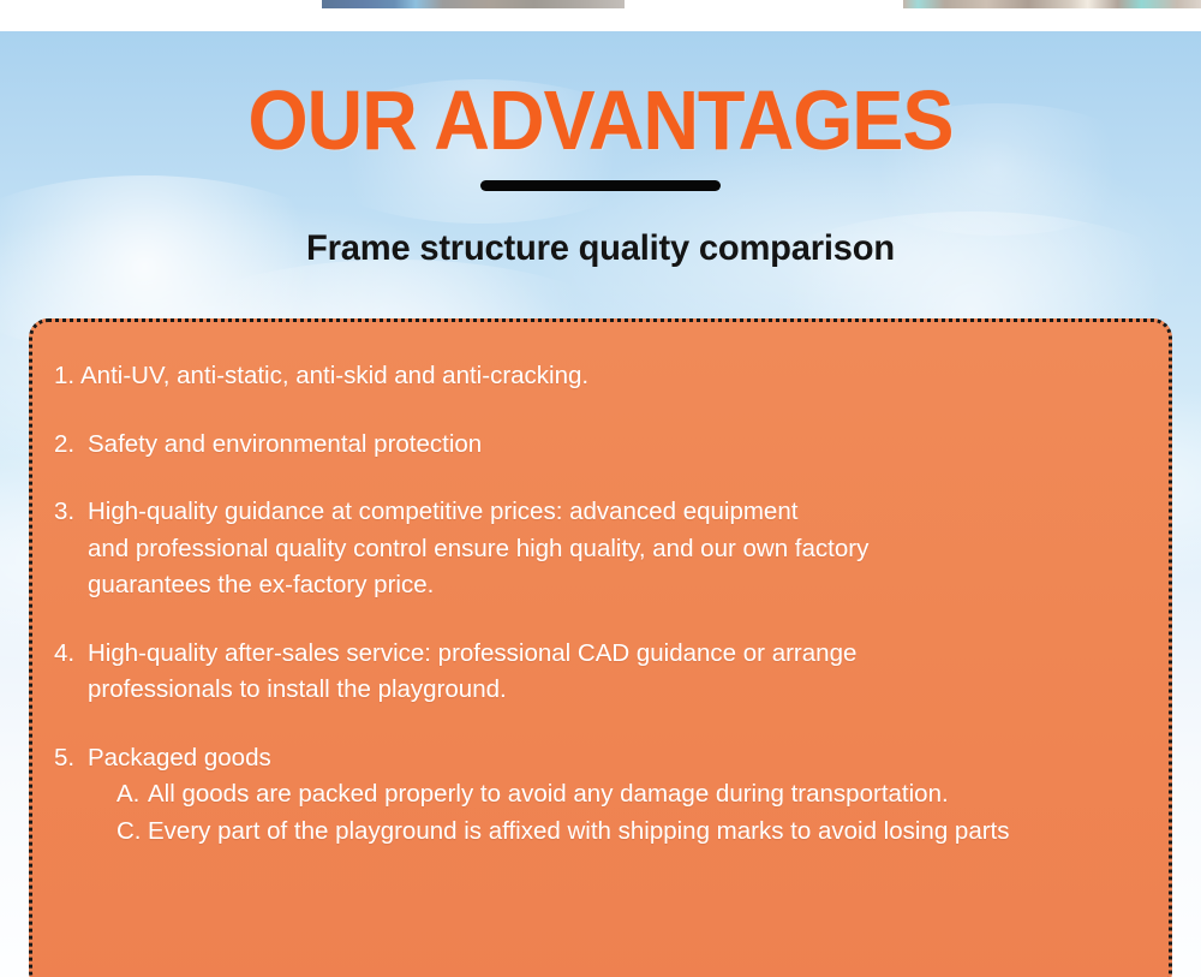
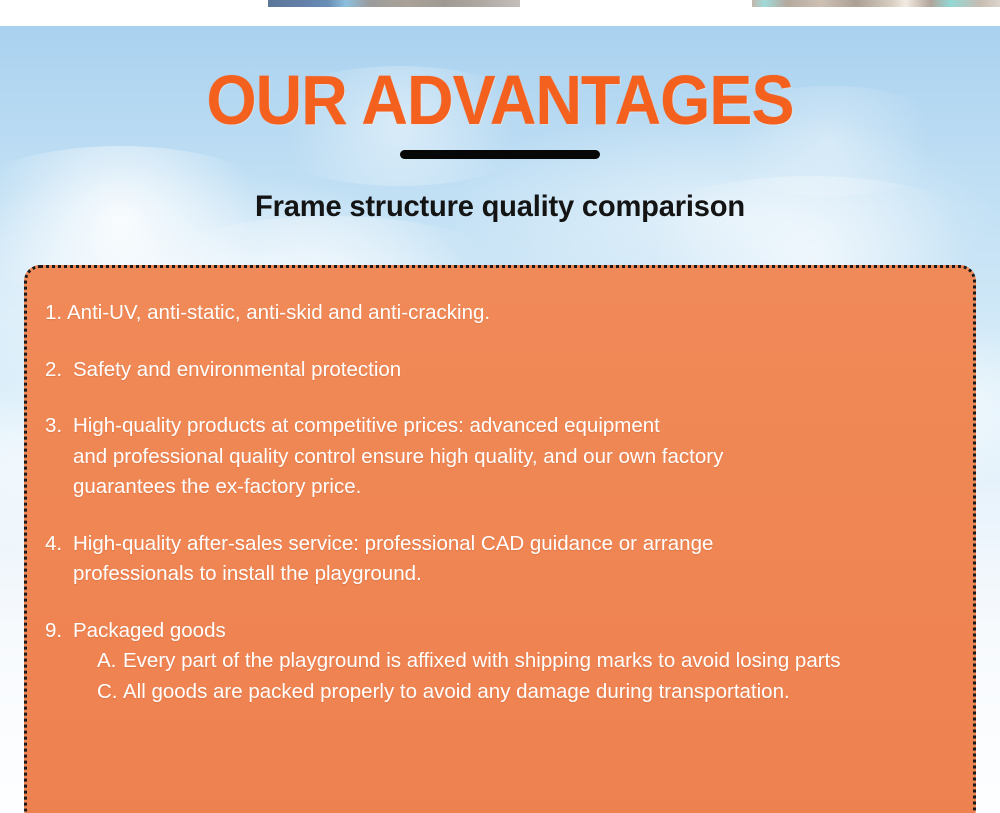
  OUR ADVANTAGES
  Frame structure quality comparison
  1.
  Anti-UV, anti-static, anti-skid and anti-cracking.
  2.
  Safety and environmental protection
  3.
- High-quality guidance at competitive prices: advanced equipment
+ High-quality products at competitive prices: advanced equipment
  and professional quality control ensure high quality, and our own factory
  guarantees the ex-factory price.
  4.
  High-quality after-sales service: professional CAD guidance or arrange
  professionals to install the playground.
- 5.
+ 9.
  Packaged goods
  A.
- All goods are packed properly to avoid any damage during transportation.
+ Every part of the playground is affixed with shipping marks to avoid losing parts
  C.
- Every part of the playground is affixed with shipping marks to avoid losing parts
+ All goods are packed properly to avoid any damage during transportation.
